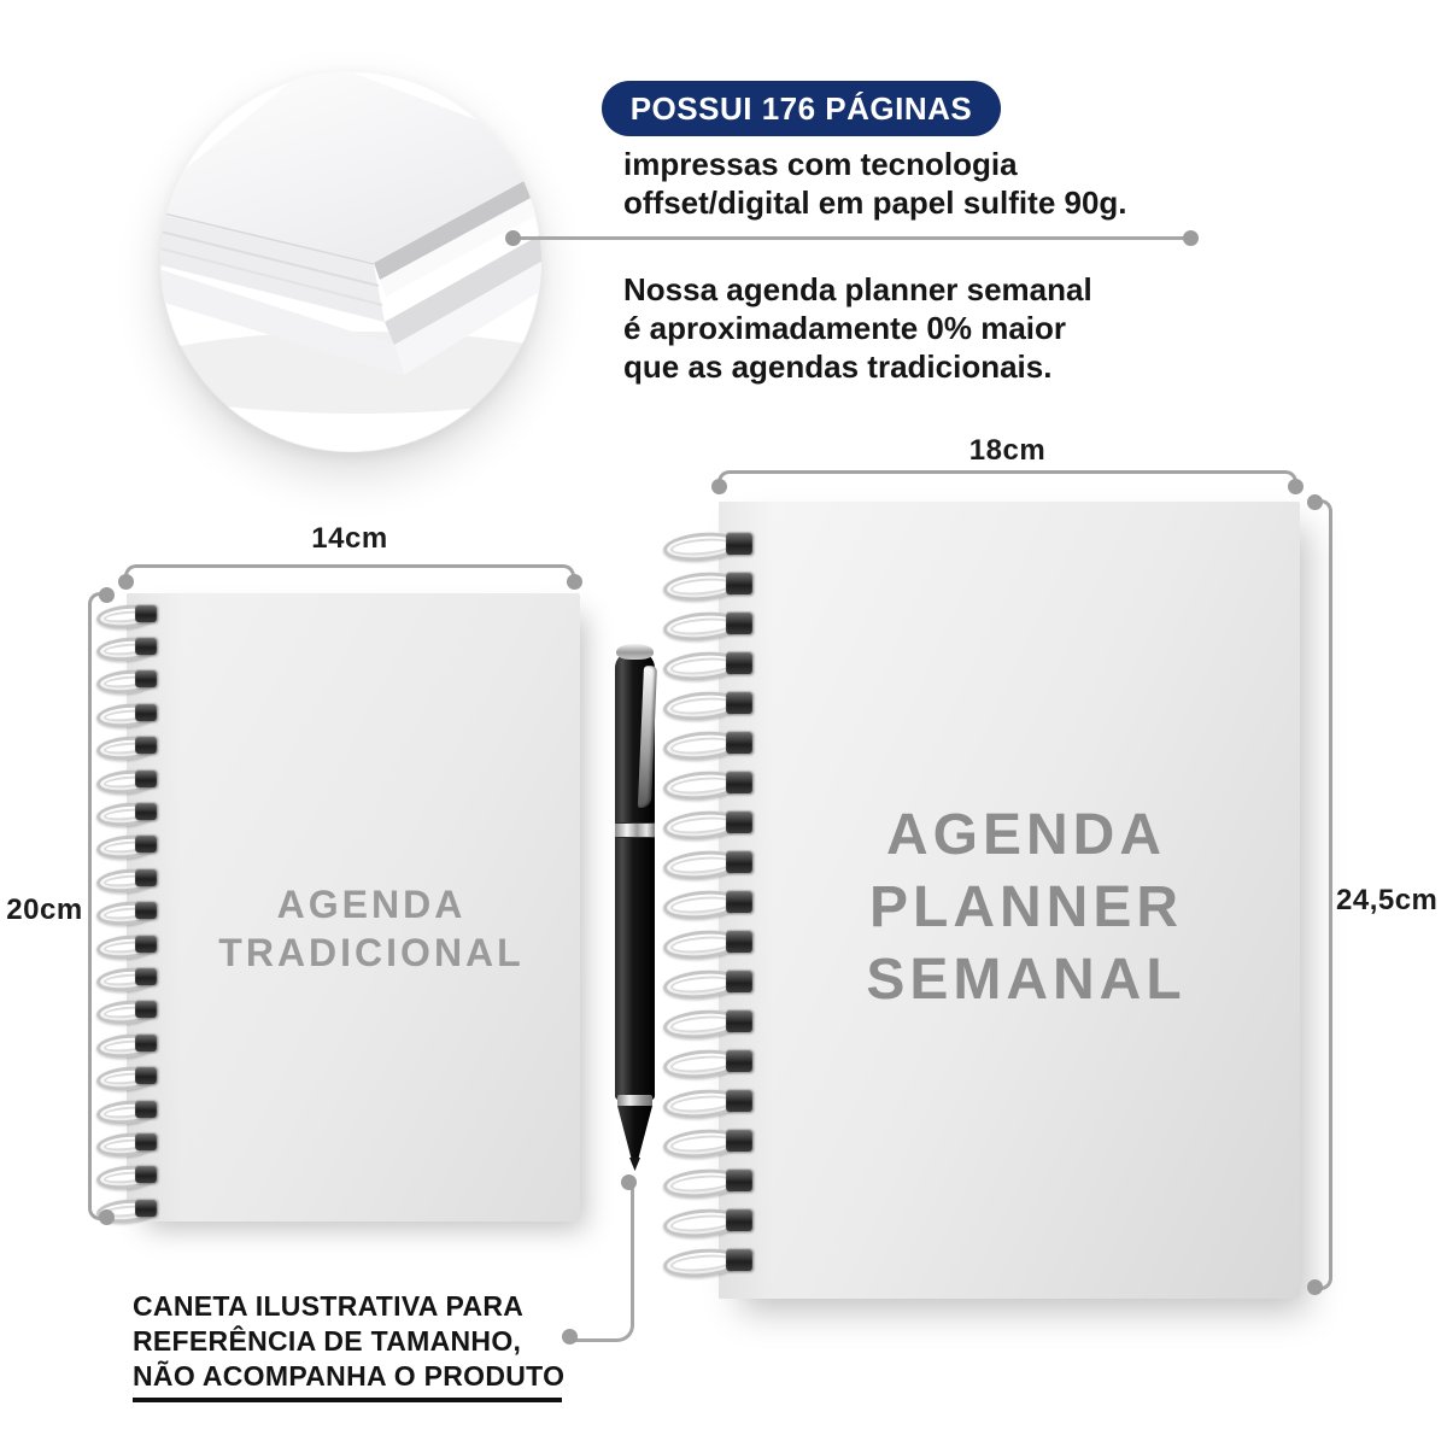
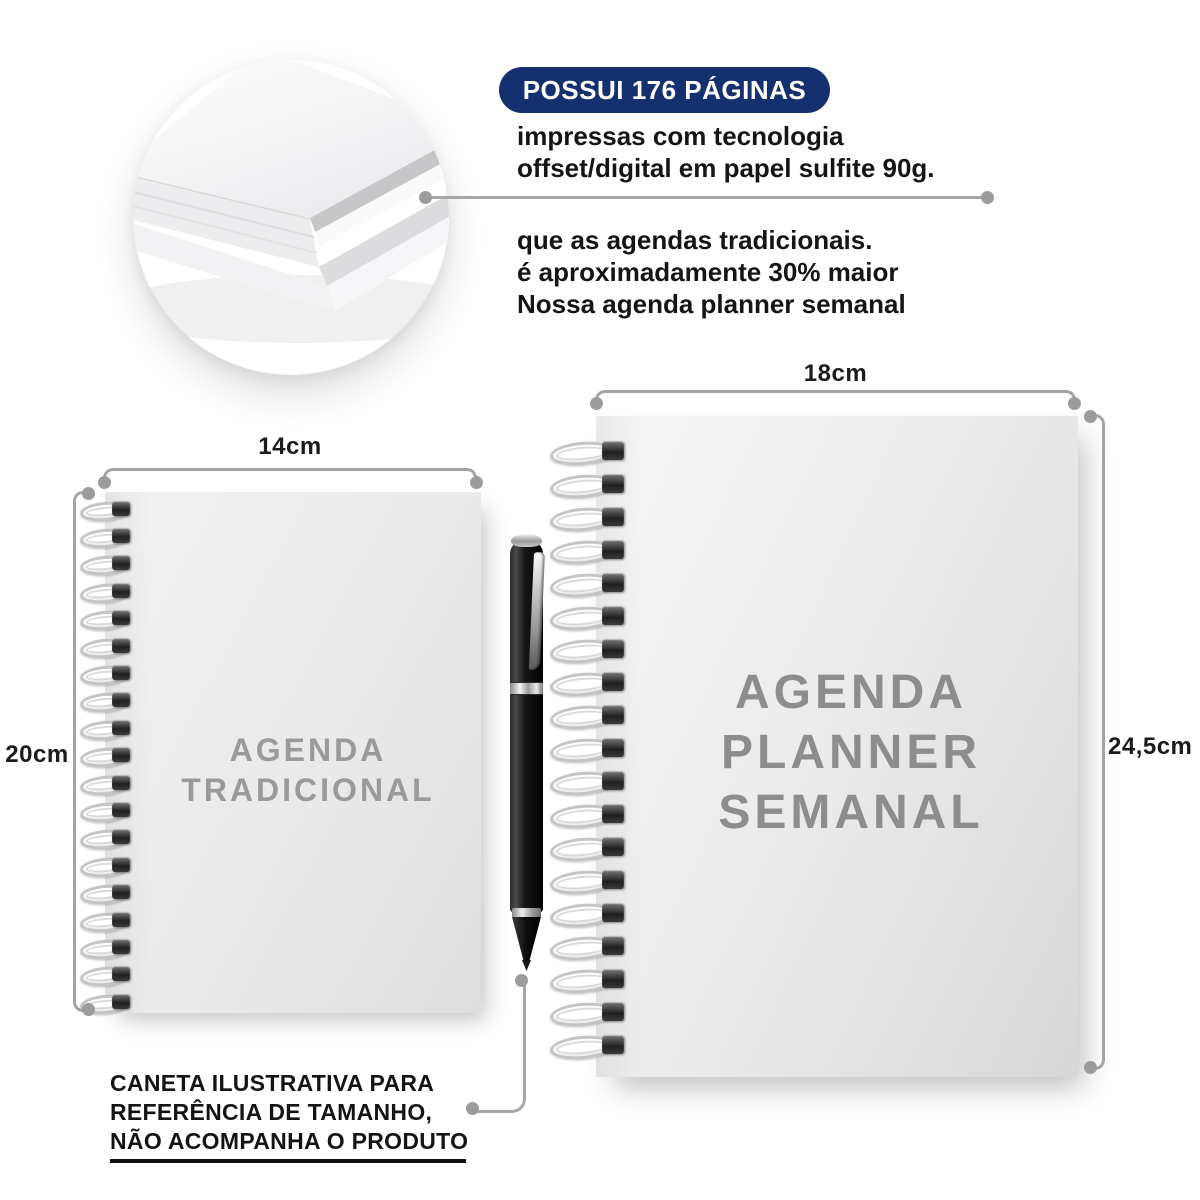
  POSSUI 176 PÁGINAS
  impressas com tecnologia
  offset/digital em papel sulfite 90g.
- Nossa agenda planner semanal
+ que as agendas tradicionais.
- é aproximadamente 0% maior
+ é aproximadamente 30% maior
- que as agendas tradicionais.
+ Nossa agenda planner semanal
  14cm
  20cm
  AGENDA
  TRADICIONAL
  18cm
  24,5cm
  AGENDA
  PLANNER
  SEMANAL
  CANETA ILUSTRATIVA PARA
  REFERÊNCIA DE TAMANHO,
  NÃO ACOMPANHA O PRODUTO
